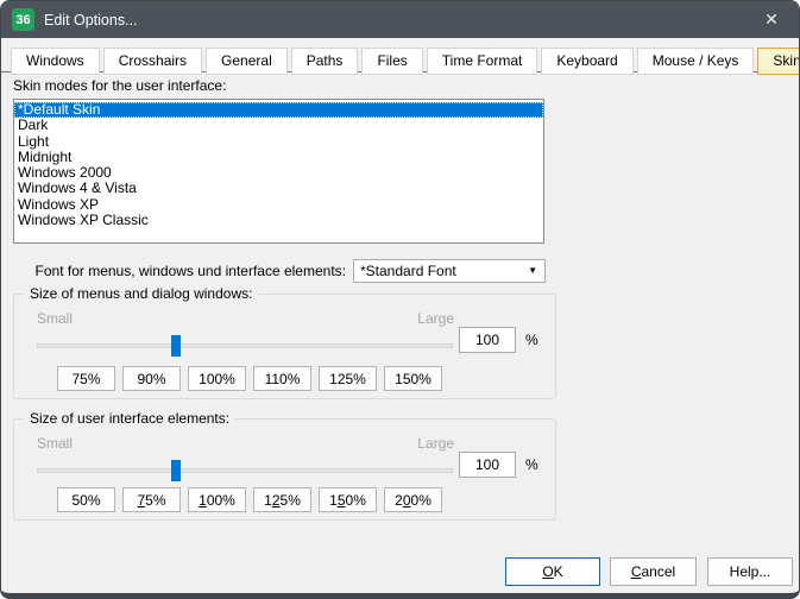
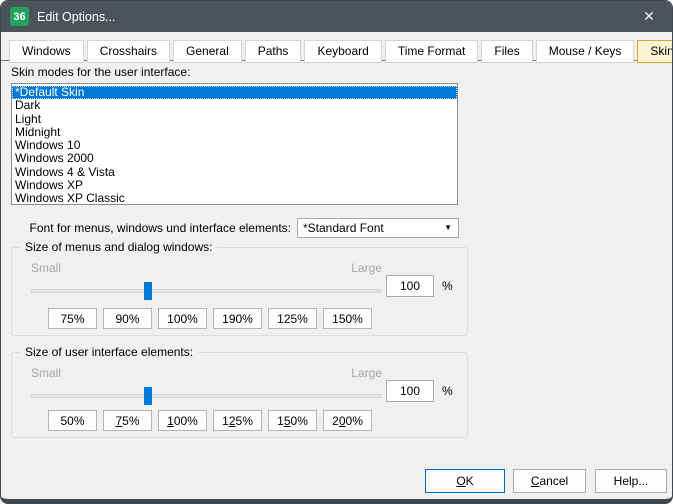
  36
  Edit Options...
  ✕
  Windows
  Crosshairs
  General
  Paths
- Files
+ Keyboard
  Time Format
- Keyboard
+ Files
  Mouse / Keys
  Skin
  Skin modes for the user interface:
  *Default Skin
  Dark
  Light
  Midnight
+ Windows 10
  Windows 2000
  Windows 4 & Vista
  Windows XP
  Windows XP Classic
  Font for menus, windows und interface elements:
  *Standard Font
  ▼
  Size of menus and dialog windows:
  Small
  Large
  100
  %
  75%
  90%
  100%
- 110%
+ 190%
  125%
  150%
  Size of user interface elements:
  Small
  Large
  100
  %
  50%
  75%
  100%
  125%
  150%
  200%
  OK
  Cancel
  Help...
